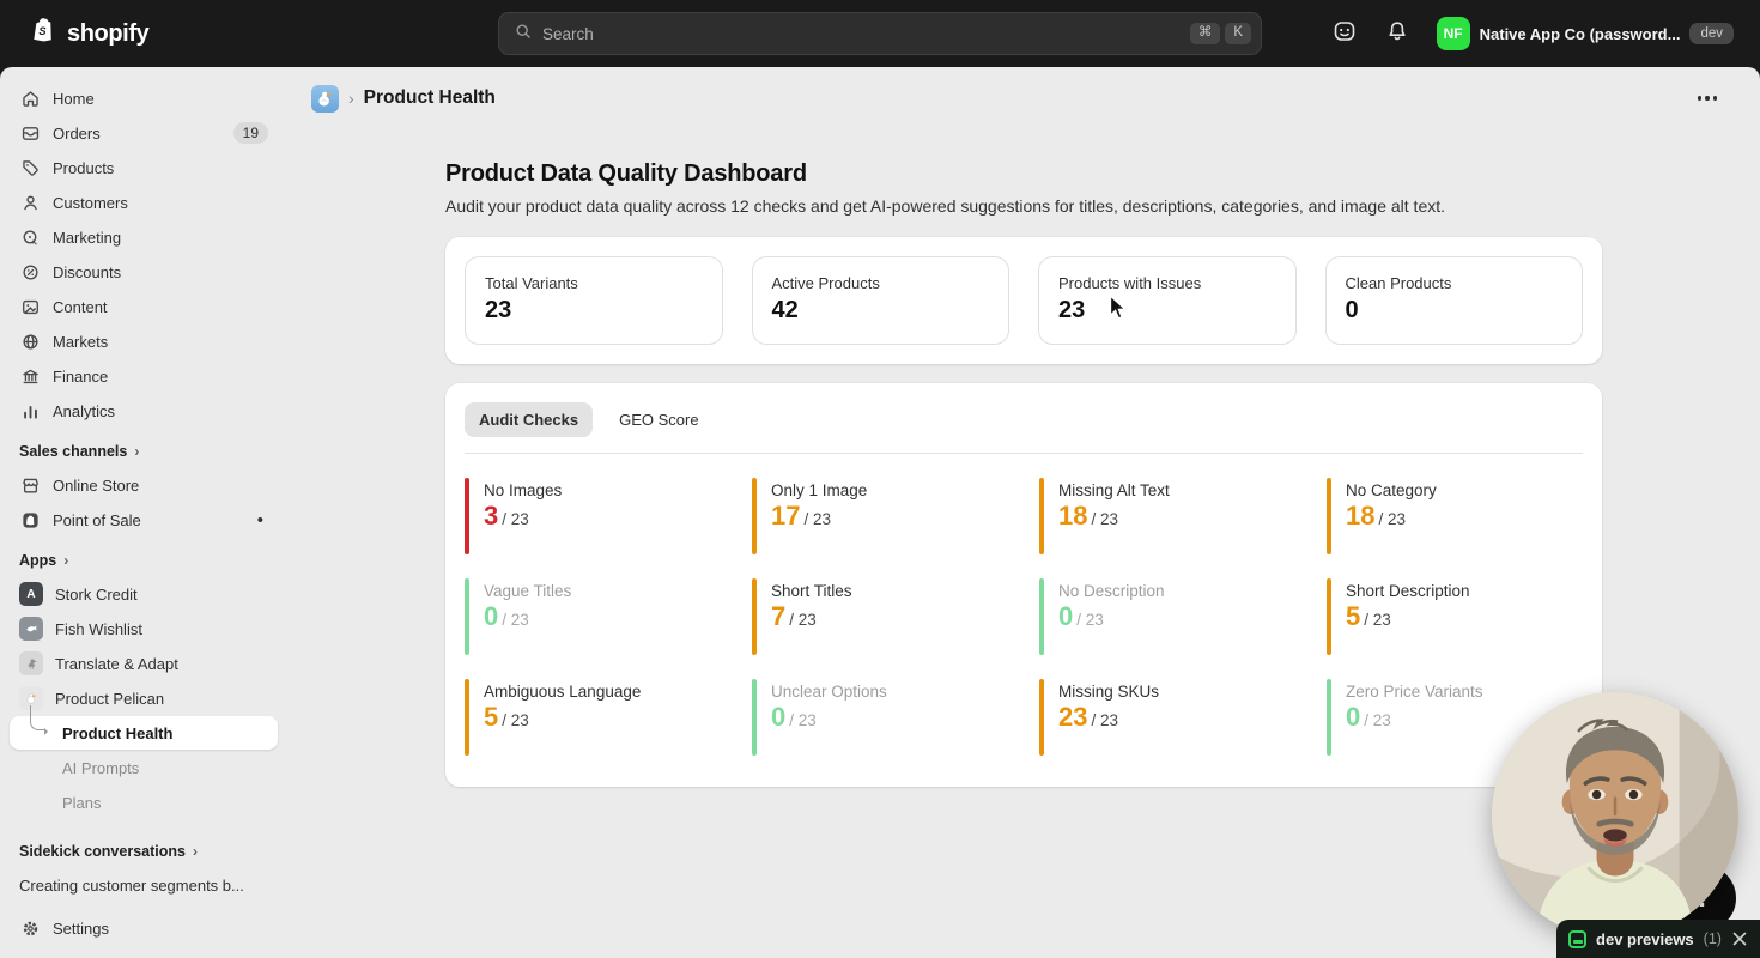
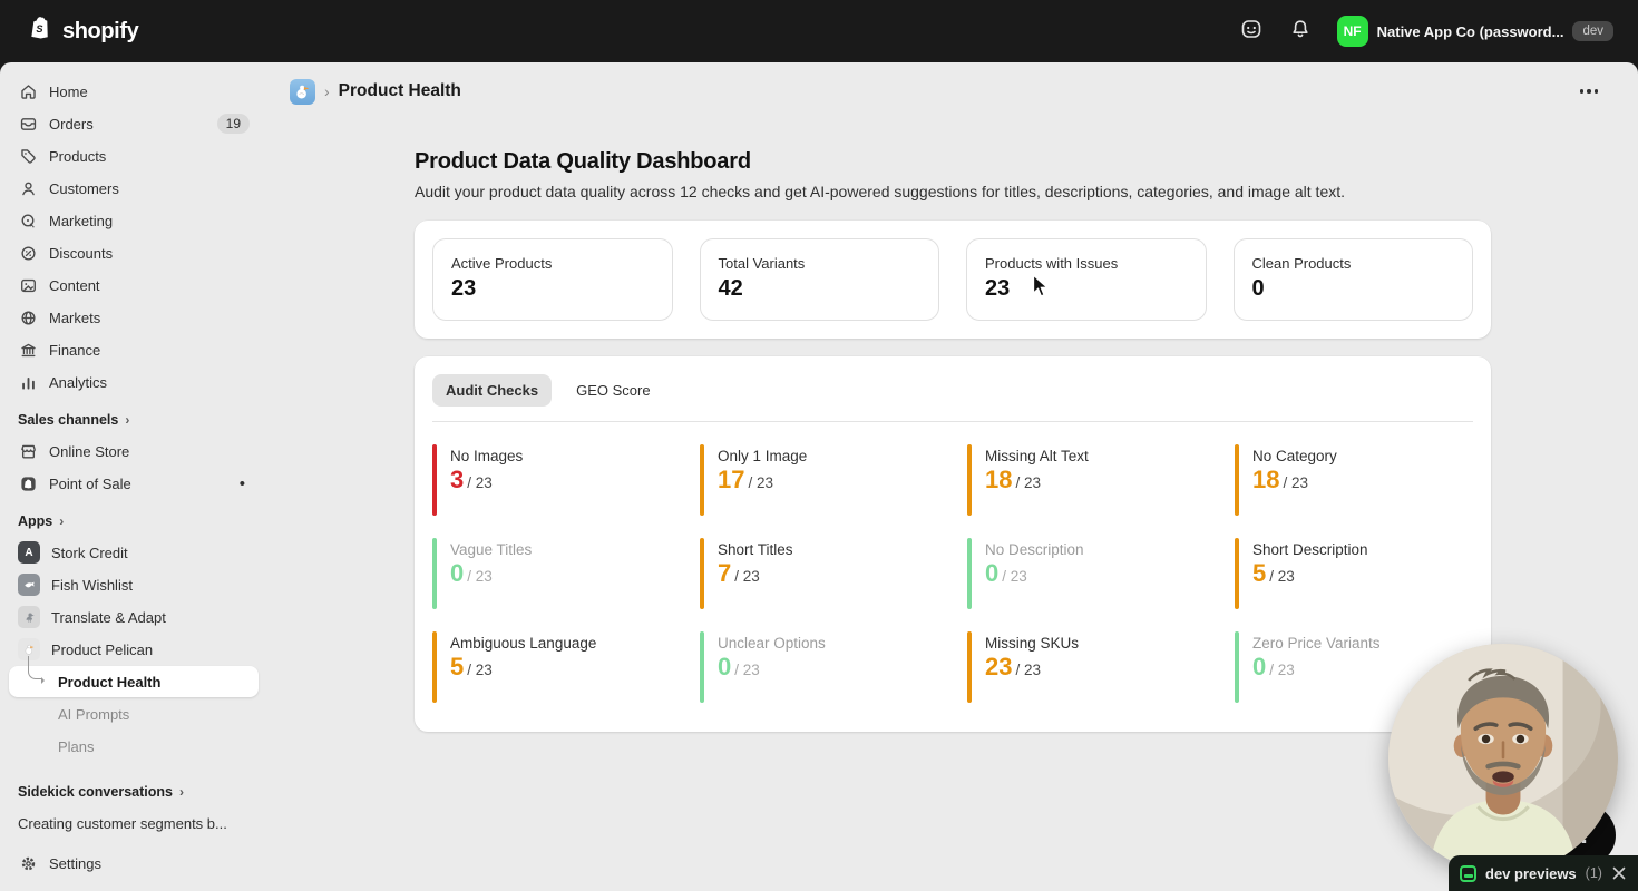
  S
  shopify
- Search
- ⌘
- K
  NF
  Native App Co (password...
  dev
  Home
  Orders
  19
  Products
  Customers
  Marketing
  Discounts
  Content
  Markets
  Finance
  Analytics
  Sales channels
  ›
  Online Store
  Point of Sale
  •
  Apps
  ›
  A
  Stork Credit
  Fish Wishlist
  Translate & Adapt
  Product Pelican
  Product Health
  AI Prompts
  Plans
  Sidekick conversations
  ›
  Creating customer segments b...
  Settings
  ›
  Product Health
  Product Data Quality Dashboard
  Audit your product data quality across 12 checks and get AI-powered suggestions for titles, descriptions, categories, and image alt text.
- Total Variants
+ Active Products
  23
- Active Products
+ Total Variants
  42
  Products with Issues
  23
  Clean Products
  0
  Audit Checks
  GEO Score
  No Images
  3
  / 23
  Only 1 Image
  17
  / 23
  Missing Alt Text
  18
  / 23
  No Category
  18
  / 23
  Vague Titles
  0
  / 23
  Short Titles
  7
  / 23
  No Description
  0
  / 23
  Short Description
  5
  / 23
  Ambiguous Language
  5
  / 23
  Unclear Options
  0
  / 23
  Missing SKUs
  23
  / 23
  Zero Price Variants
  0
  / 23
  dev previews
  (1)
